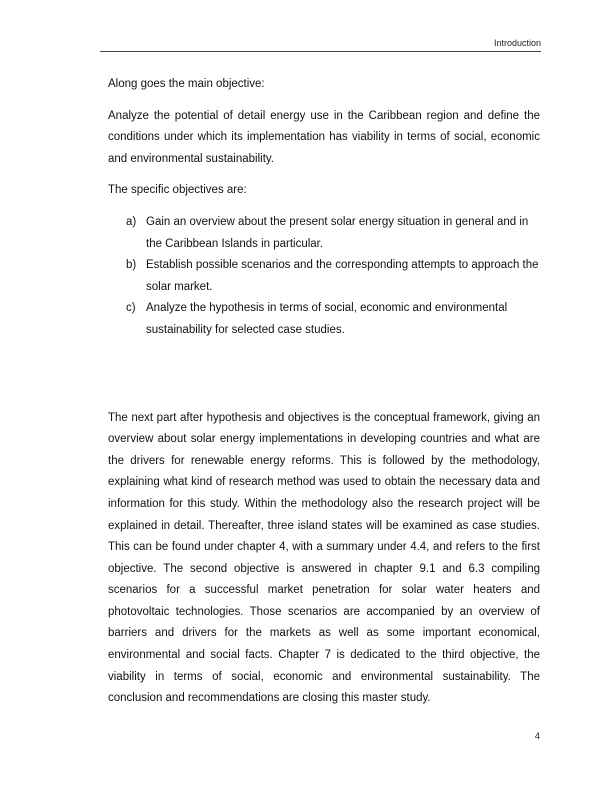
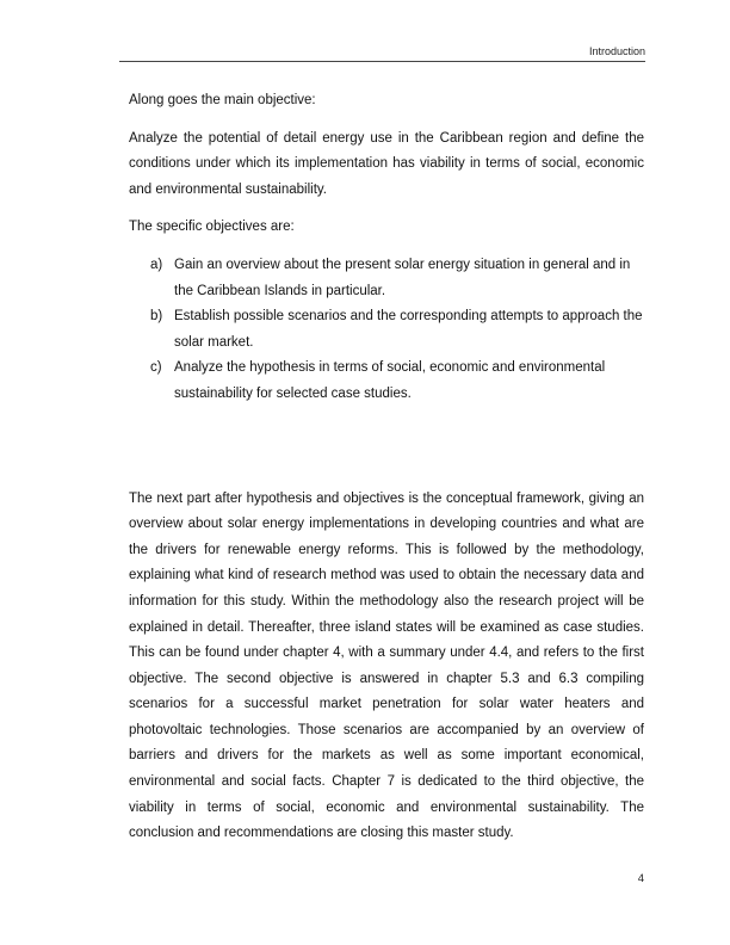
  Introduction
  Along goes the main objective:
  Analyze the potential of detail energy use in the Caribbean region and define the conditions under which its implementation has viability in terms of social, economic and environmental sustainability.
  The specific objectives are:
  a)
  Gain an overview about the present solar energy situation in general and in the Caribbean Islands in particular.
  b)
  Establish possible scenarios and the corresponding attempts to approach the solar market.
  c)
  Analyze the hypothesis in terms of social, economic and environmental sustainability for selected case studies.
- The next part after hypothesis and objectives is the conceptual framework, giving an overview about solar energy implementations in developing countries and what are the drivers for renewable energy reforms. This is followed by the methodology, explaining what kind of research method was used to obtain the necessary data and information for this study. Within the methodology also the research project will be explained in detail. Thereafter, three island states will be examined as case studies. This can be found under chapter 4, with a summary under 4.4, and refers to the first objective. The second objective is answered in chapter 9.1 and 6.3 compiling scenarios for a successful market penetration for solar water heaters and photovoltaic technologies. Those scenarios are accompanied by an overview of barriers and drivers for the markets as well as some important economical, environmental and social facts. Chapter 7 is dedicated to the third objective, the viability in terms of social, economic and environmental sustainability. The conclusion and recommendations are closing this master study.
+ The next part after hypothesis and objectives is the conceptual framework, giving an overview about solar energy implementations in developing countries and what are the drivers for renewable energy reforms. This is followed by the methodology, explaining what kind of research method was used to obtain the necessary data and information for this study. Within the methodology also the research project will be explained in detail. Thereafter, three island states will be examined as case studies. This can be found under chapter 4, with a summary under 4.4, and refers to the first objective. The second objective is answered in chapter 5.3 and 6.3 compiling scenarios for a successful market penetration for solar water heaters and photovoltaic technologies. Those scenarios are accompanied by an overview of barriers and drivers for the markets as well as some important economical, environmental and social facts. Chapter 7 is dedicated to the third objective, the viability in terms of social, economic and environmental sustainability. The conclusion and recommendations are closing this master study.
  4
